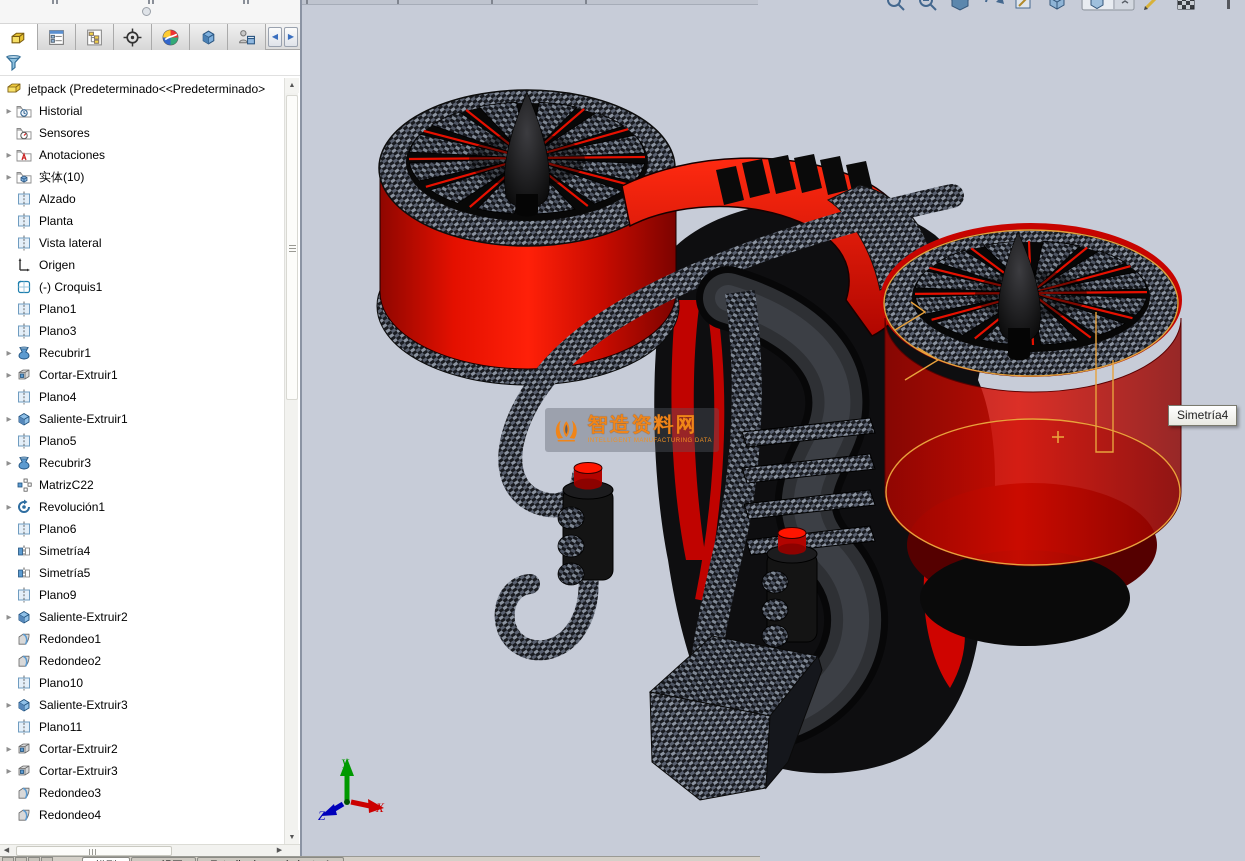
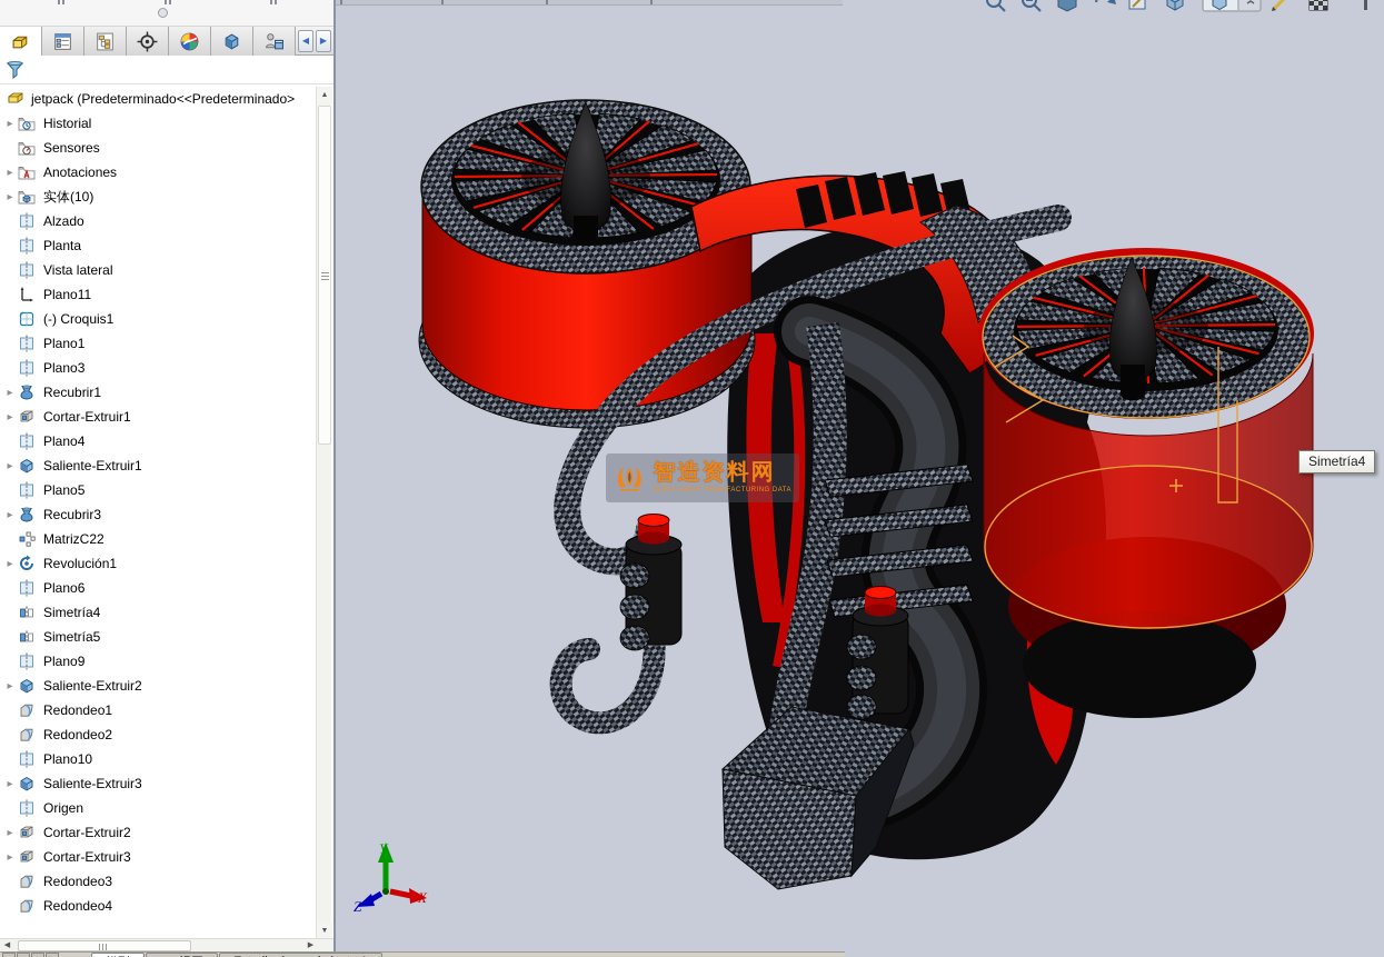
  ◀
  ▶
  jetpack (Predeterminado<<Predeterminado>
  ▸
  Historial
  Sensores
  ▸
  Anotaciones
  ▸
  实体(10)
  Alzado
  Planta
  Vista lateral
- Origen
+ Plano11
  (-) Croquis1
  Plano1
  Plano3
  ▸
  Recubrir1
  ▸
  Cortar-Extruir1
  Plano4
  ▸
  Saliente-Extruir1
  Plano5
  ▸
  Recubrir3
  MatrizC22
  ▸
  Revolución1
  Plano6
  Simetría4
  Simetría5
  Plano9
  ▸
  Saliente-Extruir2
  Redondeo1
  Redondeo2
  Plano10
  ▸
  Saliente-Extruir3
- Plano11
+ Origen
  ▸
  Cortar-Extruir2
  ▸
  Cortar-Extruir3
  Redondeo3
  Redondeo4
  Y
  X
  Z
  智造资料网
  Simetría4
